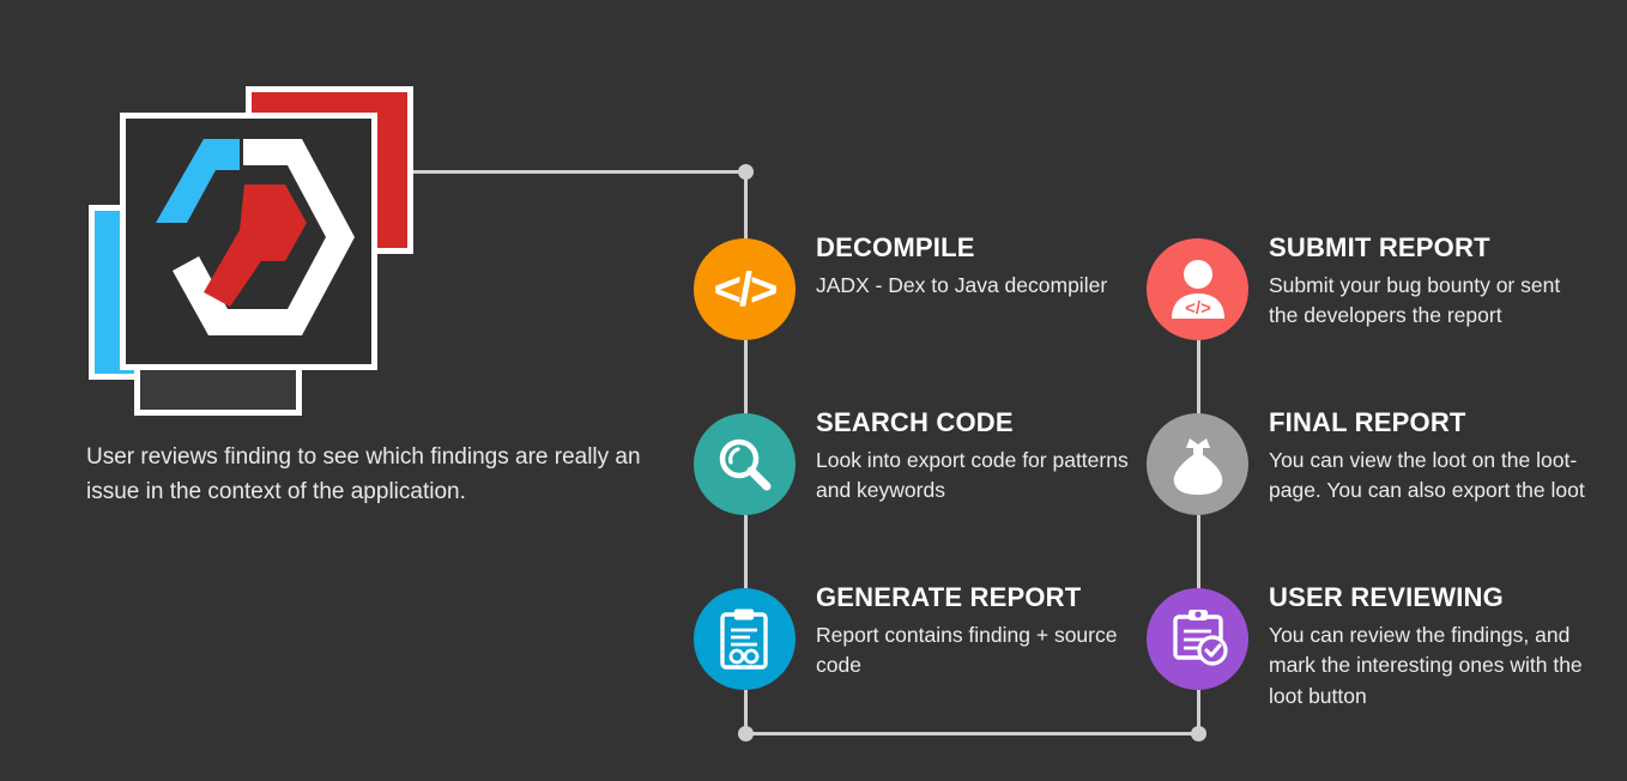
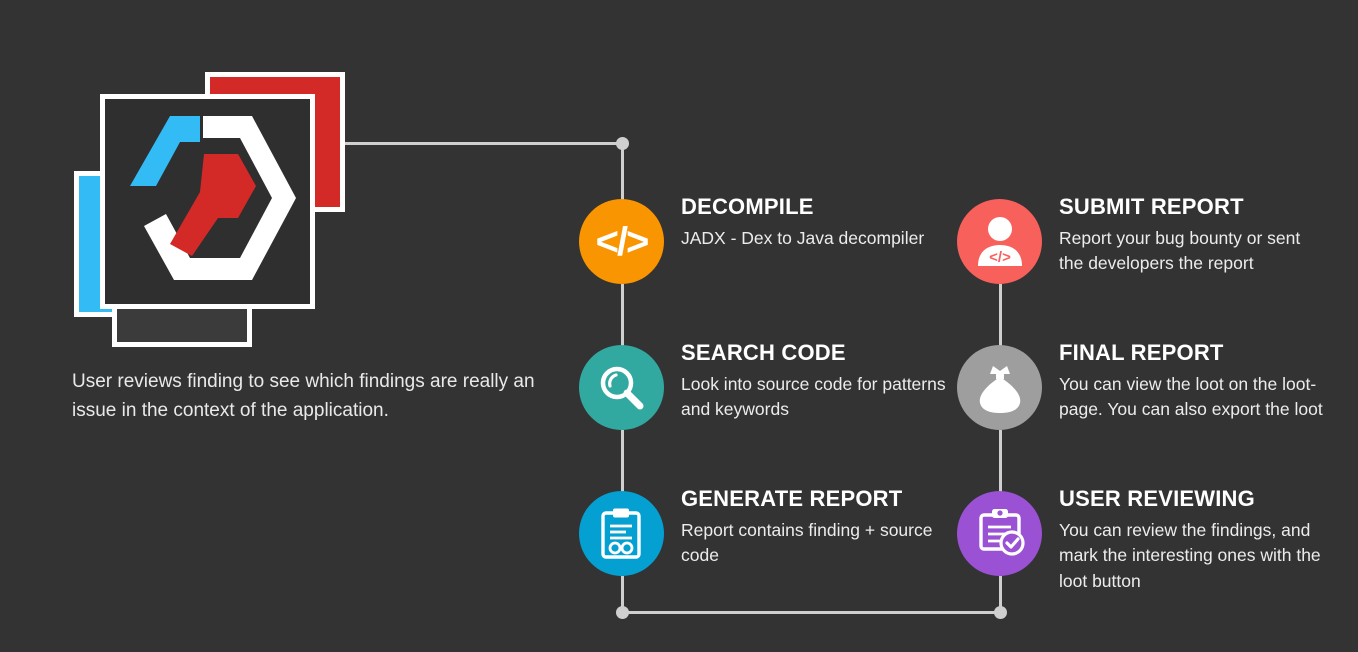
  User reviews finding to see which findings are really an issue in the context of the application.
  </>
  DECOMPILE
  JADX - Dex to Java decompiler
  SEARCH CODE
- Look into export code for patterns and keywords
+ Look into source code for patterns and keywords
  GENERATE REPORT
  Report contains finding + source code
  </>
  SUBMIT REPORT
- Submit your bug bounty or sent the developers the report
+ Report your bug bounty or sent the developers the report
  FINAL REPORT
  You can view the loot on the loot-page. You can also export the loot
  USER REVIEWING
  You can review the findings, and mark the interesting ones with the loot button
